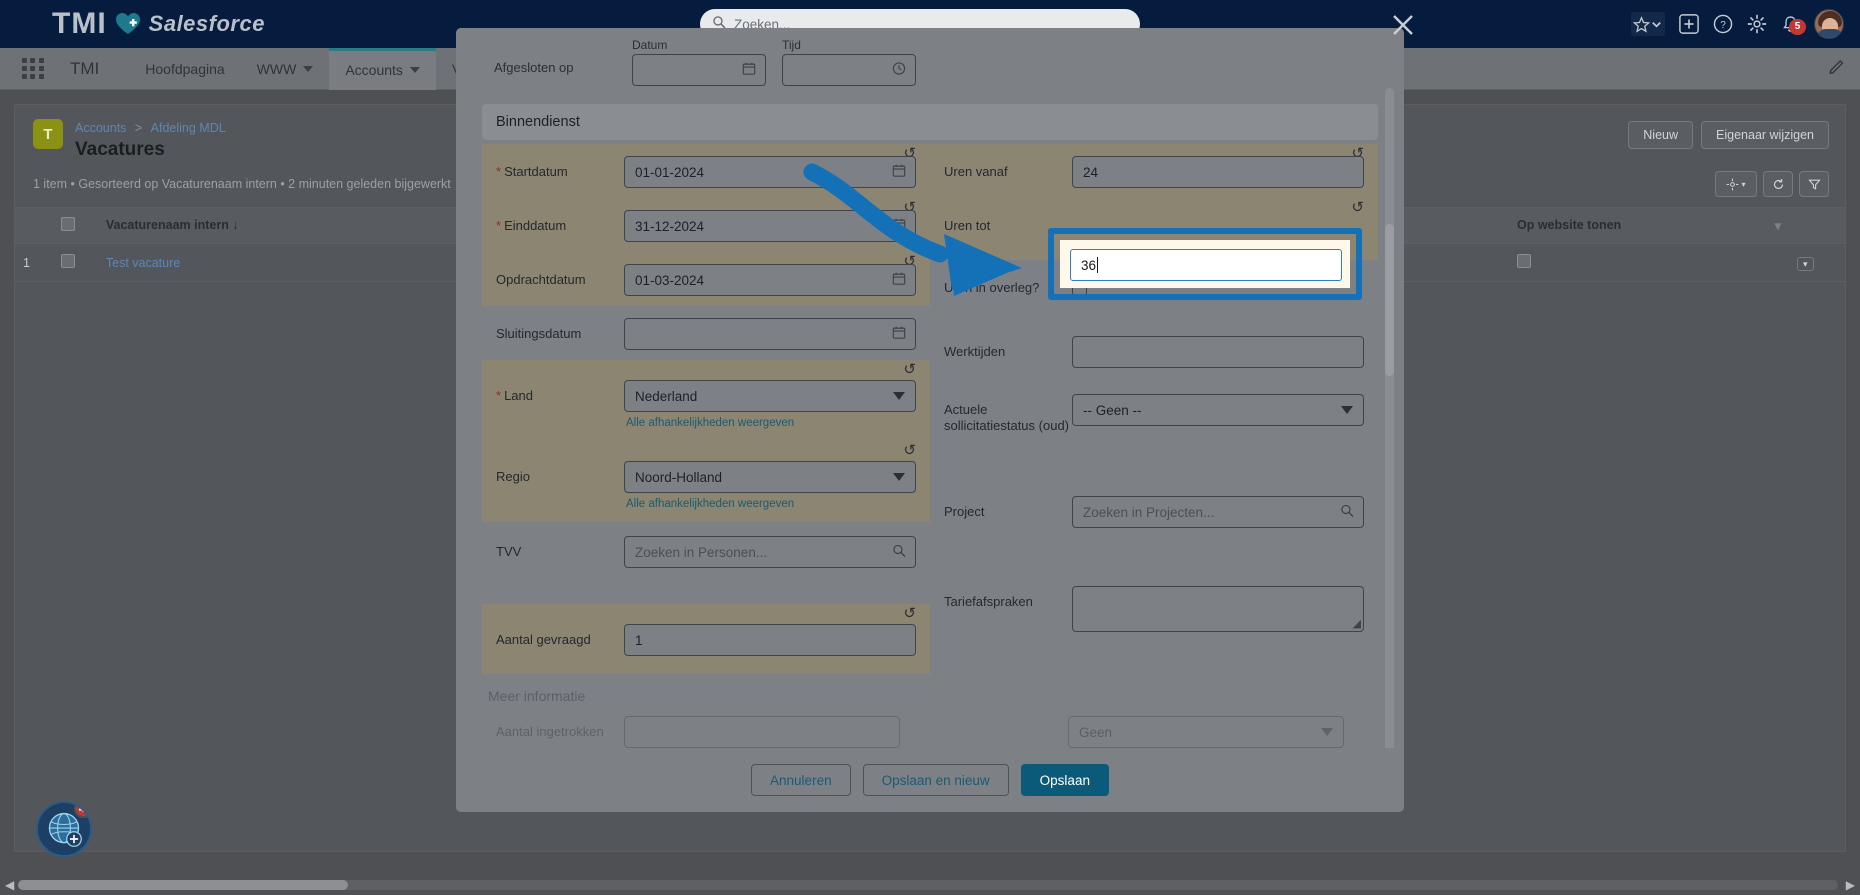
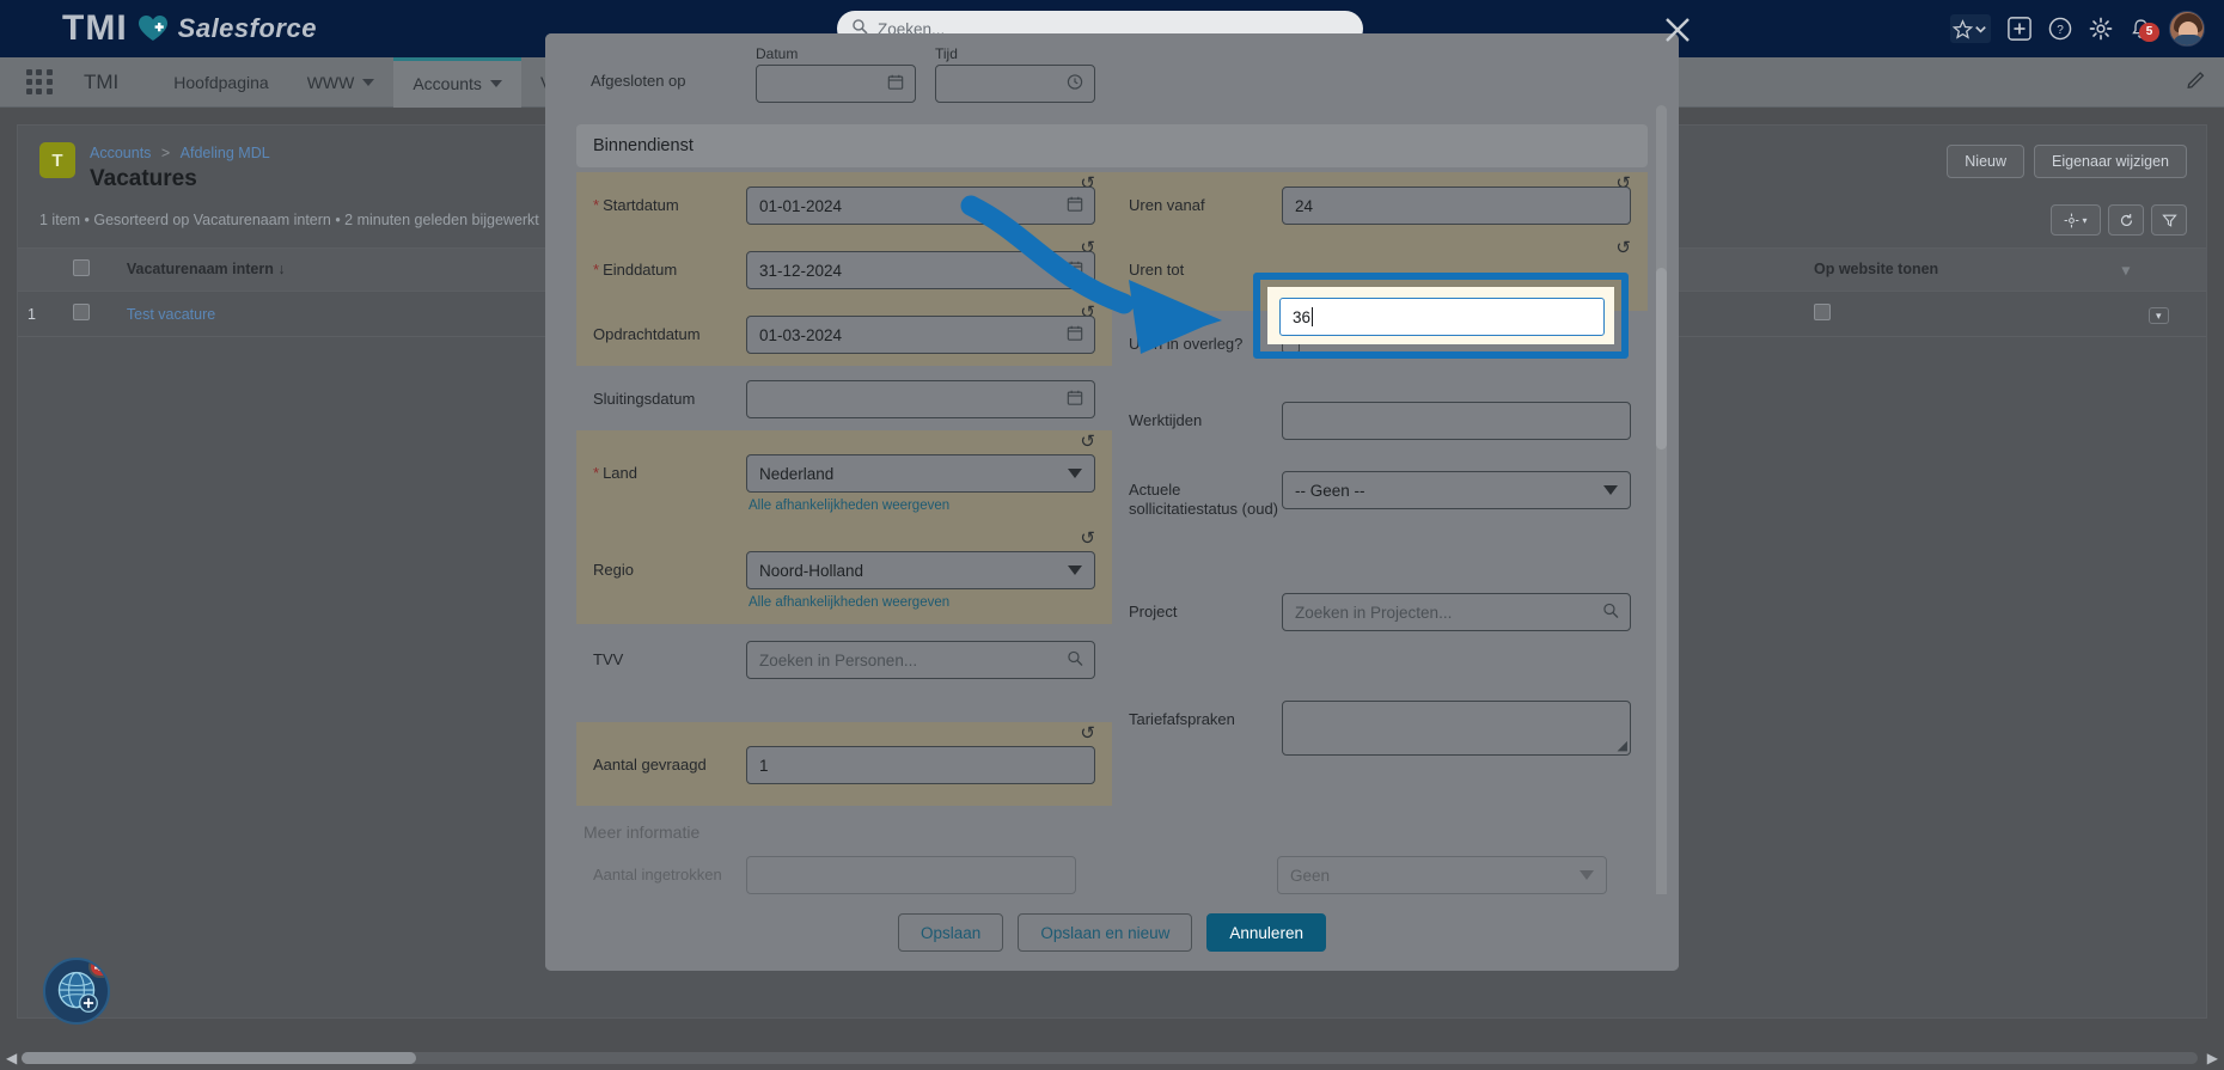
  TMI
  Salesforce
  Zoeken...
  ?
  5
  TMI
  Hoofdpagina
  WWW
  Accounts
  T
  Accounts > Afdeling MDL
  Vacatures
  Nieuw
  Eigenaar wijzigen
  1 item • Gesorteerd op Vacaturenaam intern • 2 minuten geleden bijgewerkt
  ▾
  		Vacaturenaam intern ↓		Op website tonen ▾
  1		Test vacature			▾
  46
  ◀
  ▶
  Afgesloten op
  Datum
  Tijd
  Binnendienst
  ↺
  * Startdatum
  01-01-2024
  ↺
  * Einddatum
  31-12-2024
  ↺
  Opdrachtdatum
  01-03-2024
  Sluitingsdatum
  ↺
  * Land
  Nederland
  Alle afhankelijkheden weergeven
  ↺
  Regio
  Noord-Holland
  Alle afhankelijkheden weergeven
  TVV
  Zoeken in Personen...
  ↺
  Aantal gevraagd
  1
  ↺
  Uren vanaf
  24
  ↺
  Uren tot
  U in overleg?
  Werktijden
  Actuele sollicitatiestatus (oud)
  -- Geen --
  Project
  Zoeken in Projecten...
  Tariefafspraken
  ◢
  Meer informatie
  Aantal ingetrokken
  Geen
- Annuleren
+ Opslaan
  Opslaan en nieuw
- Opslaan
+ Annuleren
  36
